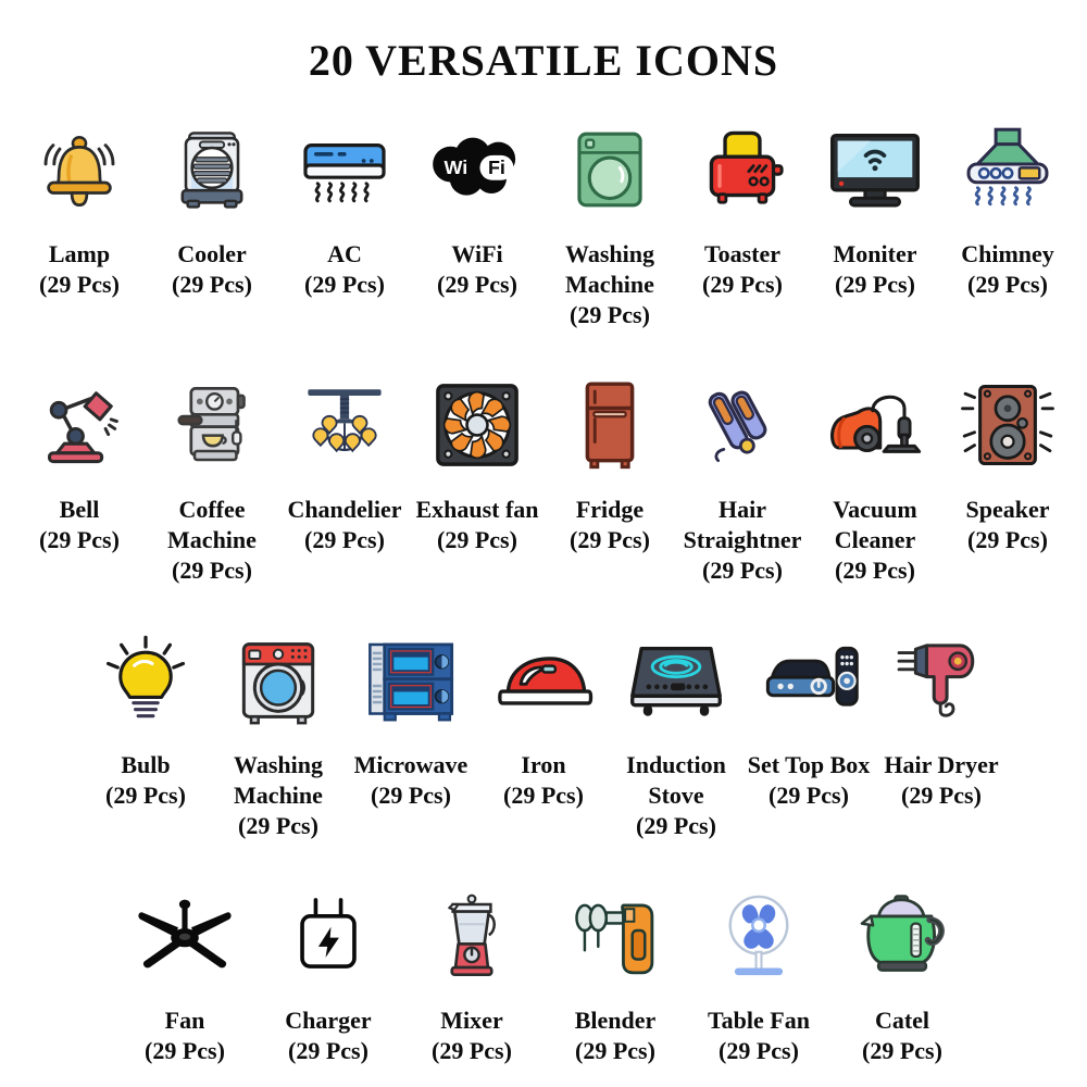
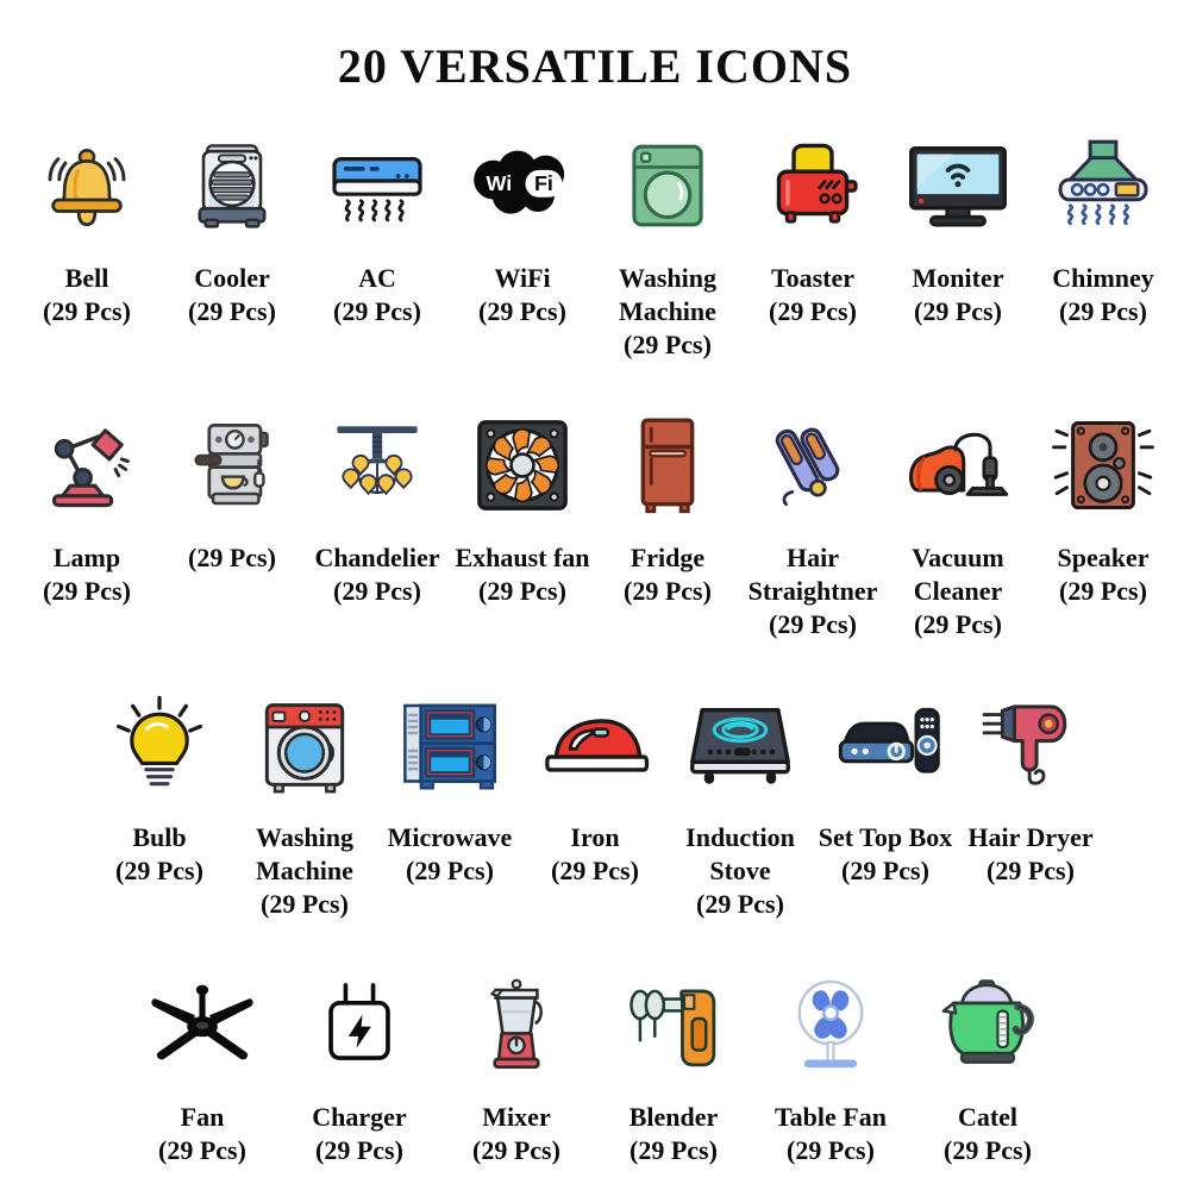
  20 VERSATILE ICONS
- Lamp
+ Bell
  (29 Pcs)
  Cooler
  (29 Pcs)
  AC
  (29 Pcs)
  Wi
  Fi
  WiFi
  (29 Pcs)
  Washing Machine
  (29 Pcs)
  Toaster
  (29 Pcs)
  Moniter
  (29 Pcs)
  Chimney
  (29 Pcs)
- Bell
+ Lamp
  (29 Pcs)
- Coffee Machine
  (29 Pcs)
  Chandelier
  (29 Pcs)
  Exhaust fan
  (29 Pcs)
  Fridge
  (29 Pcs)
  Hair Straightner
  (29 Pcs)
  Vacuum Cleaner
  (29 Pcs)
  Speaker
  (29 Pcs)
  Bulb
  (29 Pcs)
  Washing Machine
  (29 Pcs)
  Microwave
  (29 Pcs)
  Iron
  (29 Pcs)
  Induction Stove
  (29 Pcs)
  Set Top Box
  (29 Pcs)
  Hair Dryer
  (29 Pcs)
  Fan
  (29 Pcs)
  Charger
  (29 Pcs)
  Mixer
  (29 Pcs)
  Blender
  (29 Pcs)
  Table Fan
  (29 Pcs)
  Catel
  (29 Pcs)
